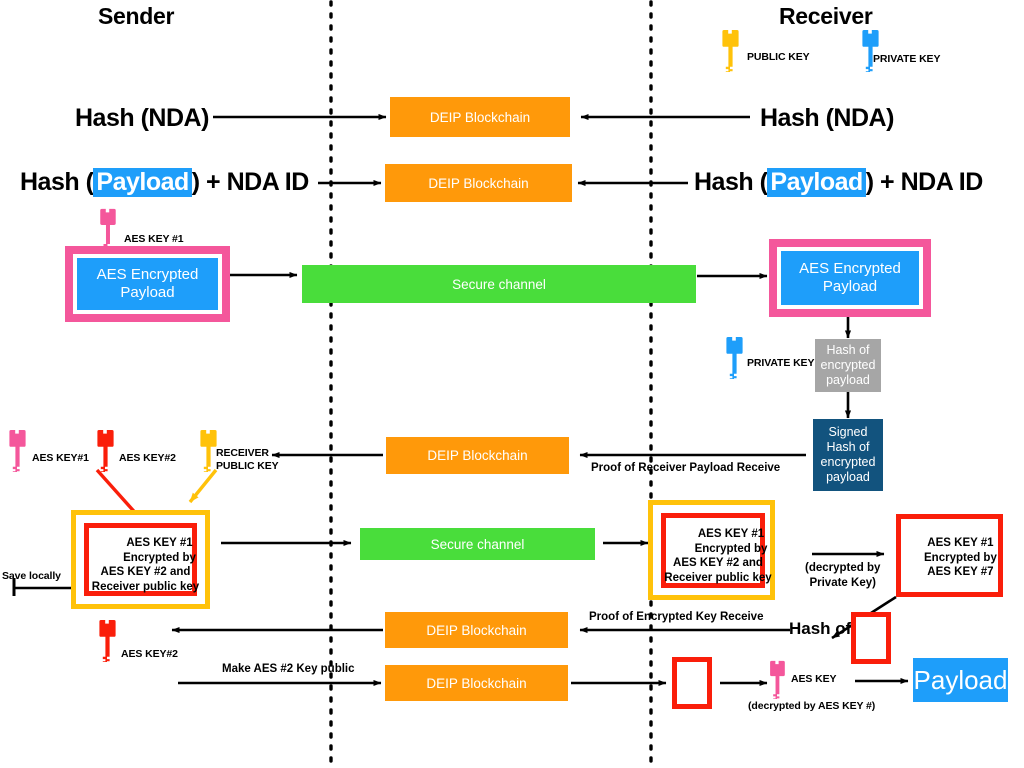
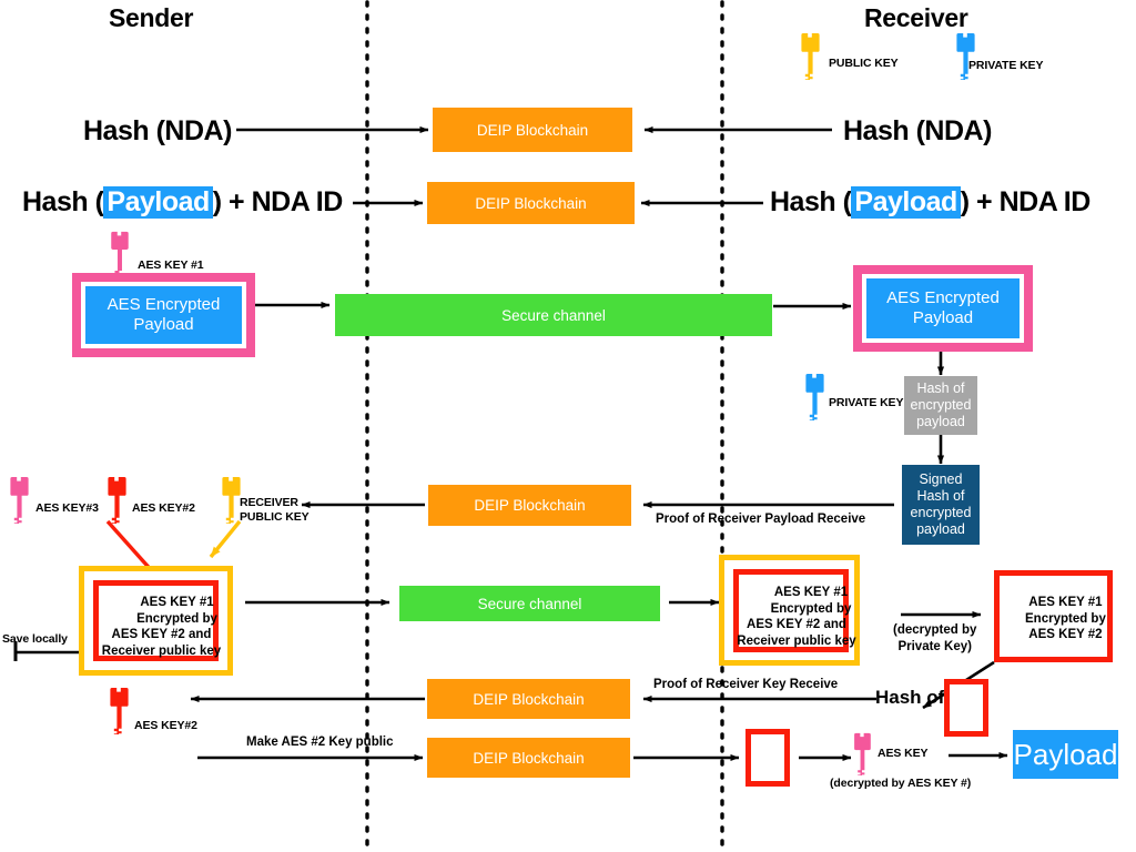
  Sender
  Receiver
  PUBLIC KEY
  PRIVATE KEY
  Hash (NDA)
  DEIP Blockchain
  Hash (NDA)
  Hash (Payload) + NDA ID
  DEIP Blockchain
  Hash (Payload) + NDA ID
  AES KEY #1
  AES Encrypted
  Payload
  Secure channel
  AES Encrypted
  Payload
  PRIVATE KEY
  Hash of
  encrypted
  payload
  Signed
  Hash of
  encrypted
  payload
  DEIP Blockchain
  Proof of Receiver Payload Receive
- AES KEY#1
+ AES KEY#3
  AES KEY#2
  RECEIVER
  PUBLIC KEY
  AES KEY #1
  Encrypted by
  AES KEY #2 and
  Receiver public key
  Save locally
  Secure channel
  AES KEY #1
  Encrypted by
  AES KEY #2 and
  Receiver public key
  (decrypted by
  Private Key)
  AES KEY #1
  Encrypted by
- AES KEY #7
+ AES KEY #2
  AES KEY#2
  DEIP Blockchain
- Proof of Encrypted Key Receive
+ Proof of Receiver Key Receive
  Hash of
  Make AES #2 Key public
  DEIP Blockchain
  AES KEY
  (decrypted by AES KEY #)
  Payload
